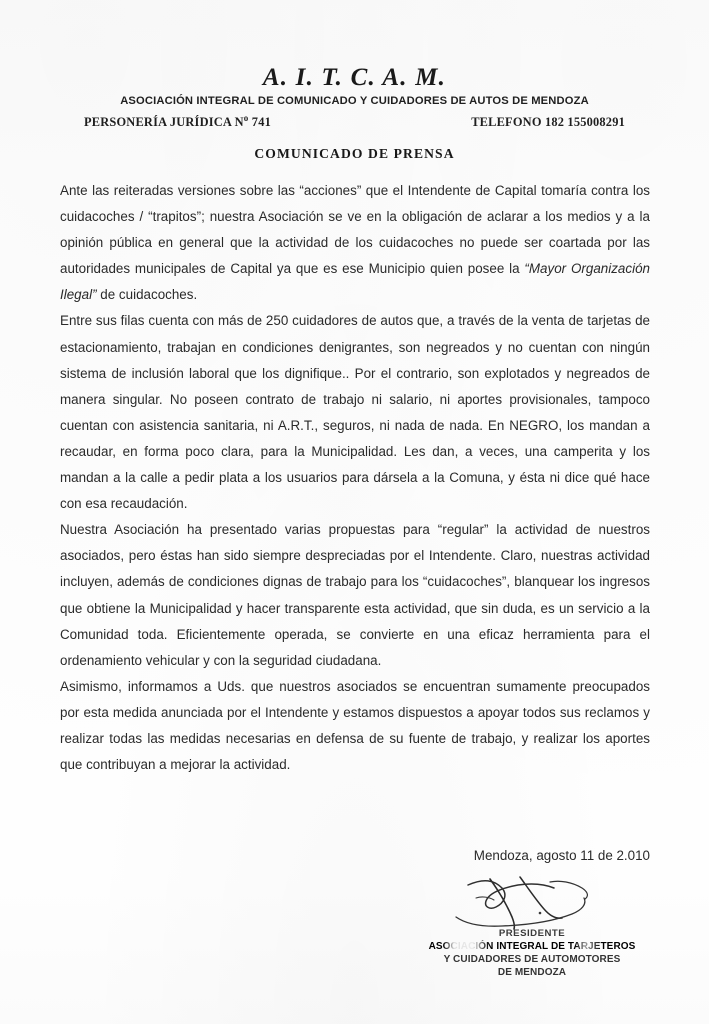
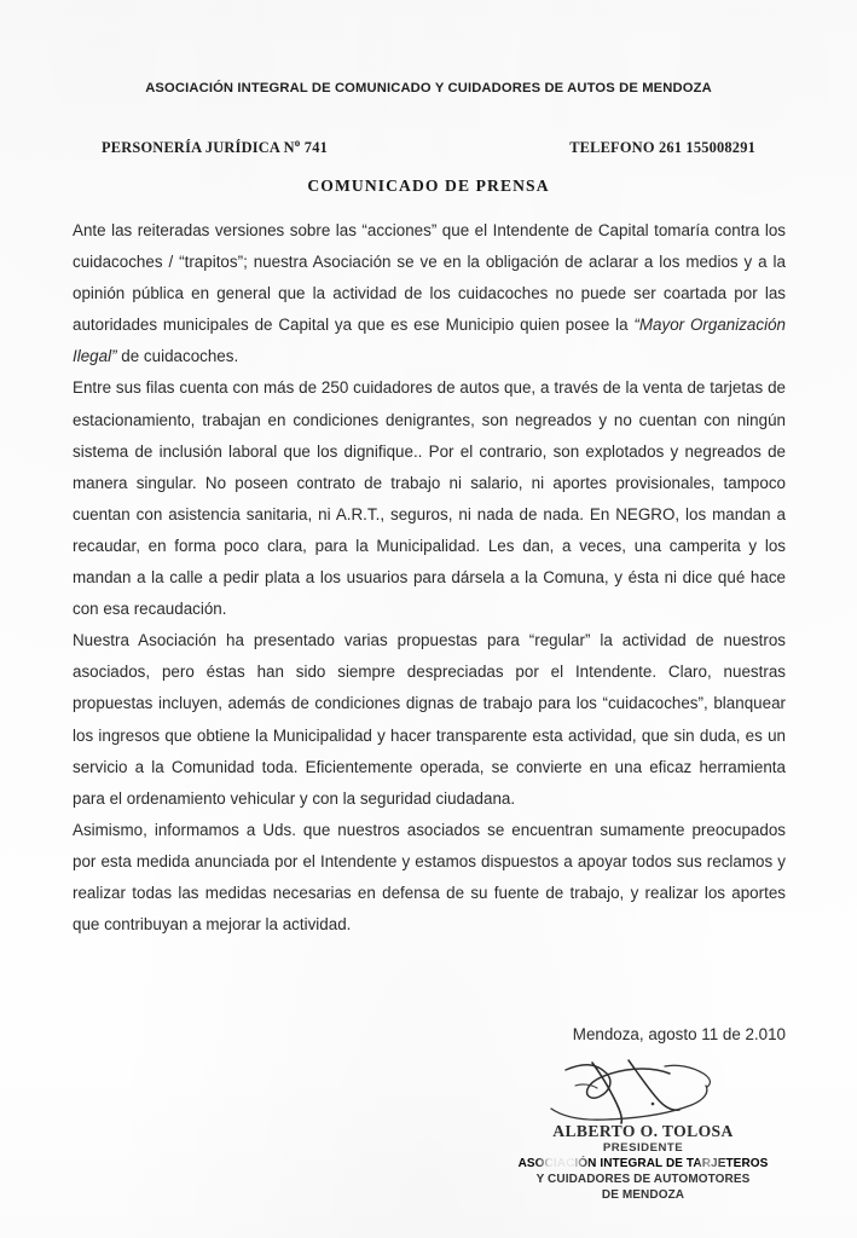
- A. I. T. C. A. M.
  ASOCIACIÓN INTEGRAL DE COMUNICADO Y CUIDADORES DE AUTOS DE MENDOZA
  PERSONERÍA JURÍDICA No 741
- TELEFONO 182 155008291
+ TELEFONO 261 155008291
  COMUNICADO DE PRENSA
  Ante las reiteradas versiones sobre las “acciones” que el Intendente de Capital tomaría contra los cuidacoches / “trapitos”; nuestra Asociación se ve en la obligación de aclarar a los medios y a la opinión pública en general que la actividad de los cuidacoches no puede ser coartada por las autoridades municipales de Capital ya que es ese Municipio quien posee la “Mayor Organización Ilegal” de cuidacoches.
  Entre sus filas cuenta con más de 250 cuidadores de autos que, a través de la venta de tarjetas de estacionamiento, trabajan en condiciones denigrantes, son negreados y no cuentan con ningún sistema de inclusión laboral que los dignifique.. Por el contrario, son explotados y negreados de manera singular. No poseen contrato de trabajo ni salario, ni aportes provisionales, tampoco cuentan con asistencia sanitaria, ni A.R.T., seguros, ni nada de nada. En NEGRO, los mandan a recaudar, en forma poco clara, para la Municipalidad. Les dan, a veces, una camperita y los mandan a la calle a pedir plata a los usuarios para dársela a la Comuna, y ésta ni dice qué hace con esa recaudación.
- Nuestra Asociación ha presentado varias propuestas para “regular” la actividad de nuestros asociados, pero éstas han sido siempre despreciadas por el Intendente. Claro, nuestras actividad incluyen, además de condiciones dignas de trabajo para los “cuidacoches”, blanquear los ingresos que obtiene la Municipalidad y hacer transparente esta actividad, que sin duda, es un servicio a la Comunidad toda. Eficientemente operada, se convierte en una eficaz herramienta para el ordenamiento vehicular y con la seguridad ciudadana.
+ Nuestra Asociación ha presentado varias propuestas para “regular” la actividad de nuestros asociados, pero éstas han sido siempre despreciadas por el Intendente. Claro, nuestras propuestas incluyen, además de condiciones dignas de trabajo para los “cuidacoches”, blanquear los ingresos que obtiene la Municipalidad y hacer transparente esta actividad, que sin duda, es un servicio a la Comunidad toda. Eficientemente operada, se convierte en una eficaz herramienta para el ordenamiento vehicular y con la seguridad ciudadana.
  Asimismo, informamos a Uds. que nuestros asociados se encuentran sumamente preocupados por esta medida anunciada por el Intendente y estamos dispuestos a apoyar todos sus reclamos y realizar todas las medidas necesarias en defensa de su fuente de trabajo, y realizar los aportes que contribuyan a mejorar la actividad.
  Mendoza, agosto 11 de 2.010
+ ALBERTO O. TOLOSA
  PRESIDENTE
  ASOCIACIÓN INTEGRAL DE TARJETEROS
  Y CUIDADORES DE AUTOMOTORES
  DE MENDOZA
